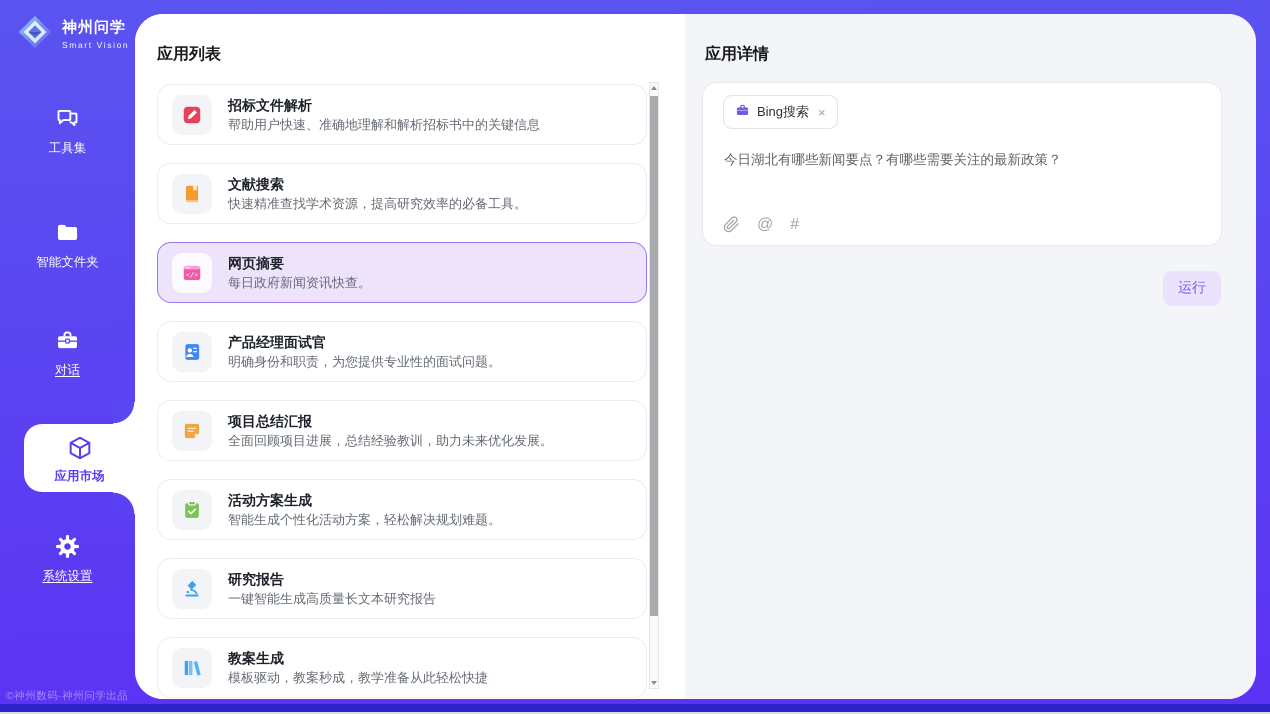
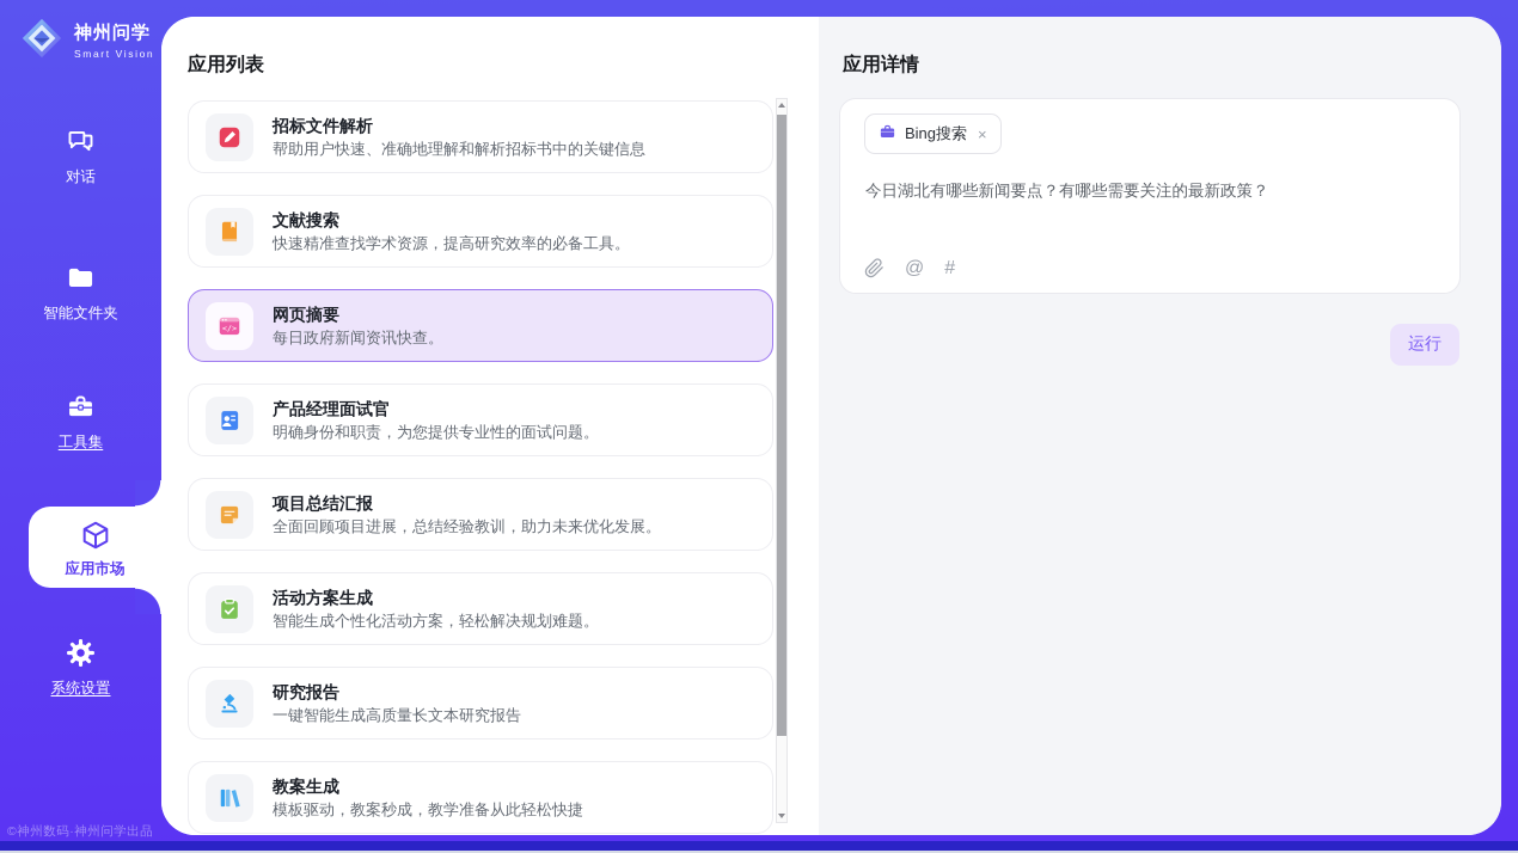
  神州问学
  Smart Vision
- 工具集
+ 对话
  智能文件夹
- 对话
+ 工具集
  应用市场
  系统设置
  ©神州数码·神州问学出品
  应用列表
  招标文件解析
  帮助用户快速、准确地理解和解析招标书中的关键信息
  文献搜索
  快速精准查找学术资源，提高研究效率的必备工具。
  </>
  网页摘要
  每日政府新闻资讯快查。
  产品经理面试官
  明确身份和职责，为您提供专业性的面试问题。
  项目总结汇报
  全面回顾项目进展，总结经验教训，助力未来优化发展。
  活动方案生成
  智能生成个性化活动方案，轻松解决规划难题。
  研究报告
  一键智能生成高质量长文本研究报告
  教案生成
  模板驱动，教案秒成，教学准备从此轻松快捷
  应用详情
  Bing搜索
  ×
  今日湖北有哪些新闻要点？有哪些需要关注的最新政策？
  @
  #
  运行
